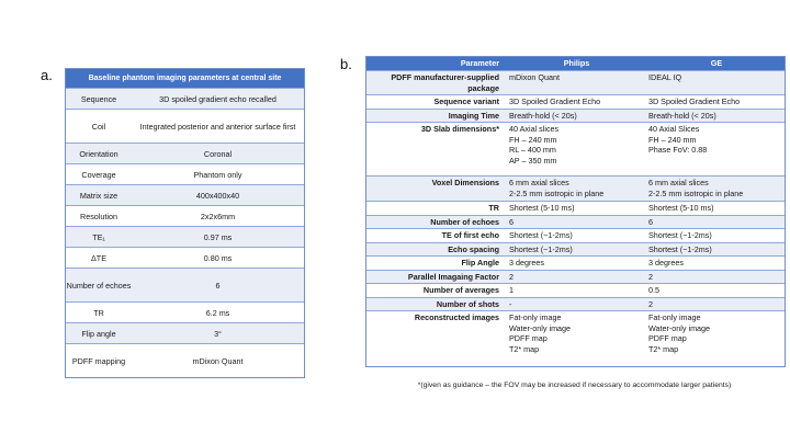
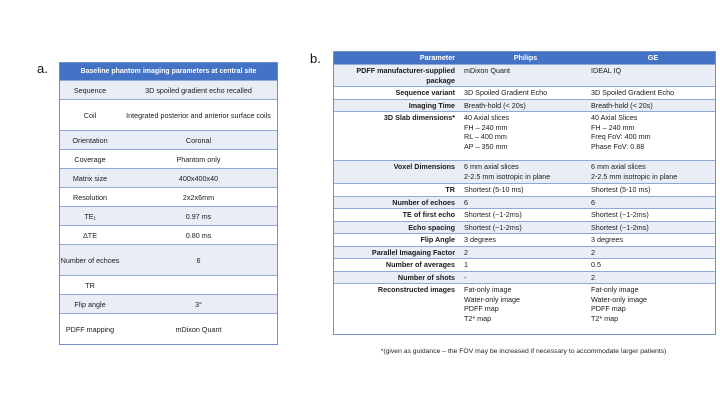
  a.
  Sequence
  3D spoiled gradient echo recalled
  Coil
- Integrated posterior and anterior surface first
+ Integrated posterior and anterior surface coils
  Orientation
  Coronal
  Coverage
  Phantom only
  Matrix size
  400x400x40
  Resolution
  2x2x6mm
  TE₁
  0.97 ms
  ΔTE
  0.80 ms
  Number of echoes
  6
  TR
- 6.2 ms
  Flip angle
  3°
  PDFF mapping
  mDixon Quant
  b.
  Parameter
  Philips
  GE
  PDFF manufacturer-supplied
  package
  mDixon Quant
  IDEAL IQ
  Sequence variant
  3D Spoiled Gradient Echo
  3D Spoiled Gradient Echo
  Imaging Time
  Breath-hold (< 20s)
  Breath-hold (< 20s)
  3D Slab dimensions*
  40 Axial slices
  FH – 240 mm
  RL – 400 mm
  AP – 350 mm
  40 Axial Slices
  FH – 240 mm
+ Freq FoV: 400 mm
  Phase FoV: 0.88
  Voxel Dimensions
  6 mm axial slices
  2-2.5 mm isotropic in plane
  6 mm axial slices
  2-2.5 mm isotropic in plane
  TR
  Shortest (5-10 ms)
  Shortest (5-10 ms)
  Number of echoes
  6
  6
  TE of first echo
  Shortest (~1-2ms)
  Shortest (~1-2ms)
  Echo spacing
  Shortest (~1-2ms)
  Shortest (~1-2ms)
  Flip Angle
  3 degrees
  3 degrees
  Parallel Imagaing Factor
  2
  2
  Number of averages
  1
  0.5
  Number of shots
  -
  2
  Reconstructed images
  Fat-only image
  Water-only image
  PDFF map
  T2* map
  Fat-only image
  Water-only image
  PDFF map
  T2* map
